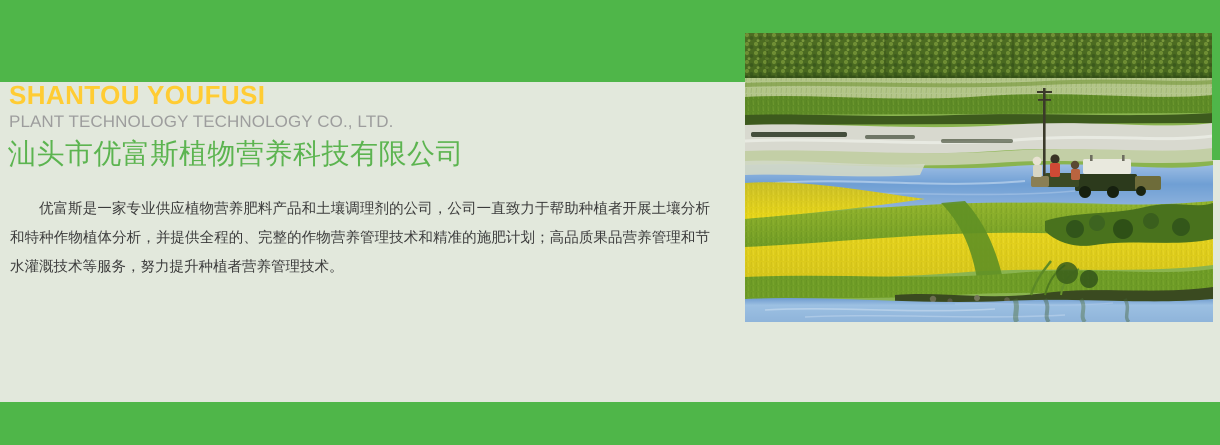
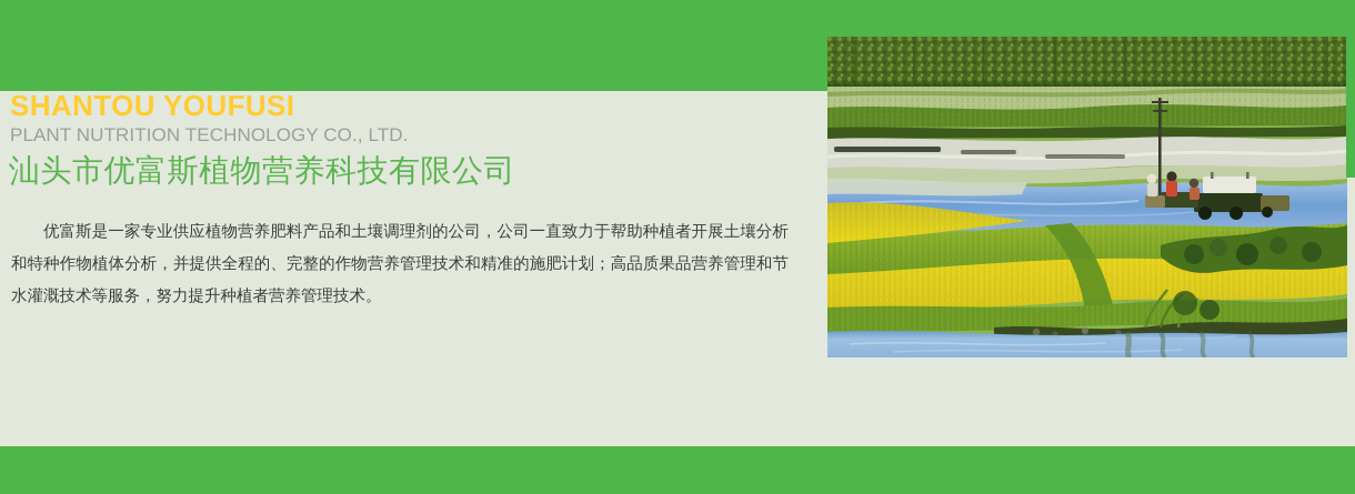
  SHANTOU YOUFUSI
- PLANT TECHNOLOGY TECHNOLOGY CO., LTD.
+ PLANT NUTRITION TECHNOLOGY CO., LTD.
  汕头市优富斯植物营养科技有限公司
  优富斯是一家专业供应植物营养肥料产品和土壤调理剂的公司，公司一直致力于帮助种植者开展土壤分析和特种作物植体分析，并提供全程的、完整的作物营养管理技术和精准的施肥计划；高品质果品营养管理和节水灌溉技术等服务，努力提升种植者营养管理技术。
